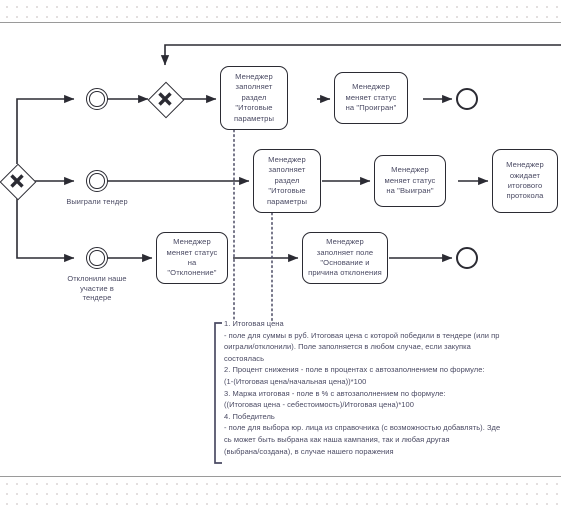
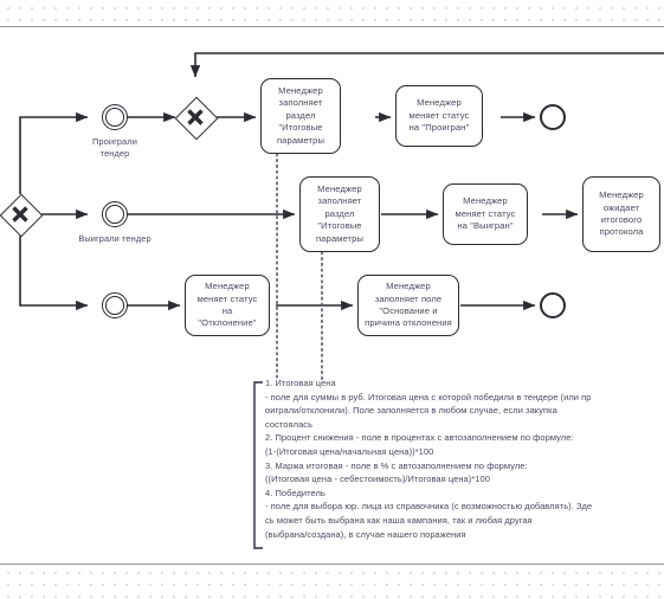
+ Проиграли
+ тендер
  Выиграли тендер
- Отклонили наше
- участие в
- тендере
  Менеджер
  заполняет
  раздел
  "Итоговые
  параметры
  Менеджер
  меняет статус
  на "Проигран"
  Менеджер
  заполняет
  раздел
  "Итоговые
  параметры
  Менеджер
  меняет статус
  на "Выигран"
  Менеджер
  ожидает
  итогового
  протокола
  Менеджер
  меняет статус
  на
  "Отклонение"
  Менеджер
  заполняет поле
  "Основание и
  причина отклонения
  1. Итоговая цена
  - поле для суммы в руб. Итоговая цена с которой победили в тендере (или пр
  оиграли/отклонили). Поле заполняется в любом случае, если закупка
  состоялась
  2. Процент снижения - поле в процентах с автозаполнением по формуле:
  (1-(Итоговая цена/начальная цена))*100
  3. Маржа итоговая - поле в % с автозаполнением по формуле:
  ((Итоговая цена - себестоимость)/Итоговая цена)*100
  4. Победитель
  - поле для выбора юр. лица из справочника (с возможностью добавлять). Зде
  сь может быть выбрана как наша кампания, так и любая другая
  (выбрана/создана), в случае нашего поражения
